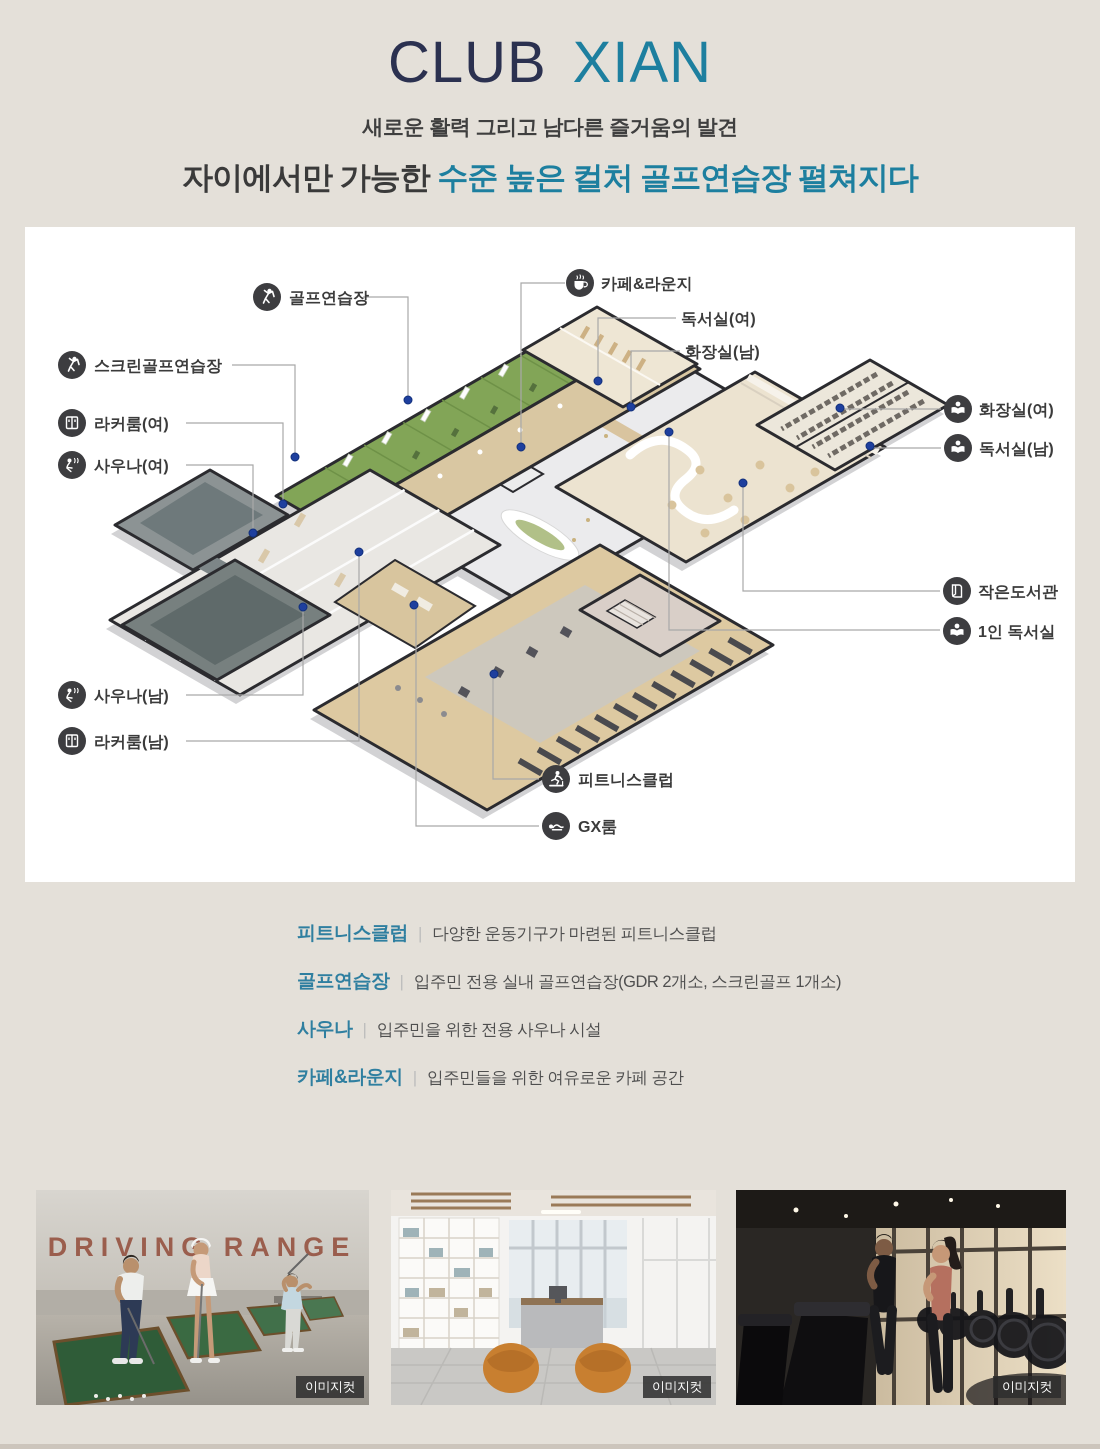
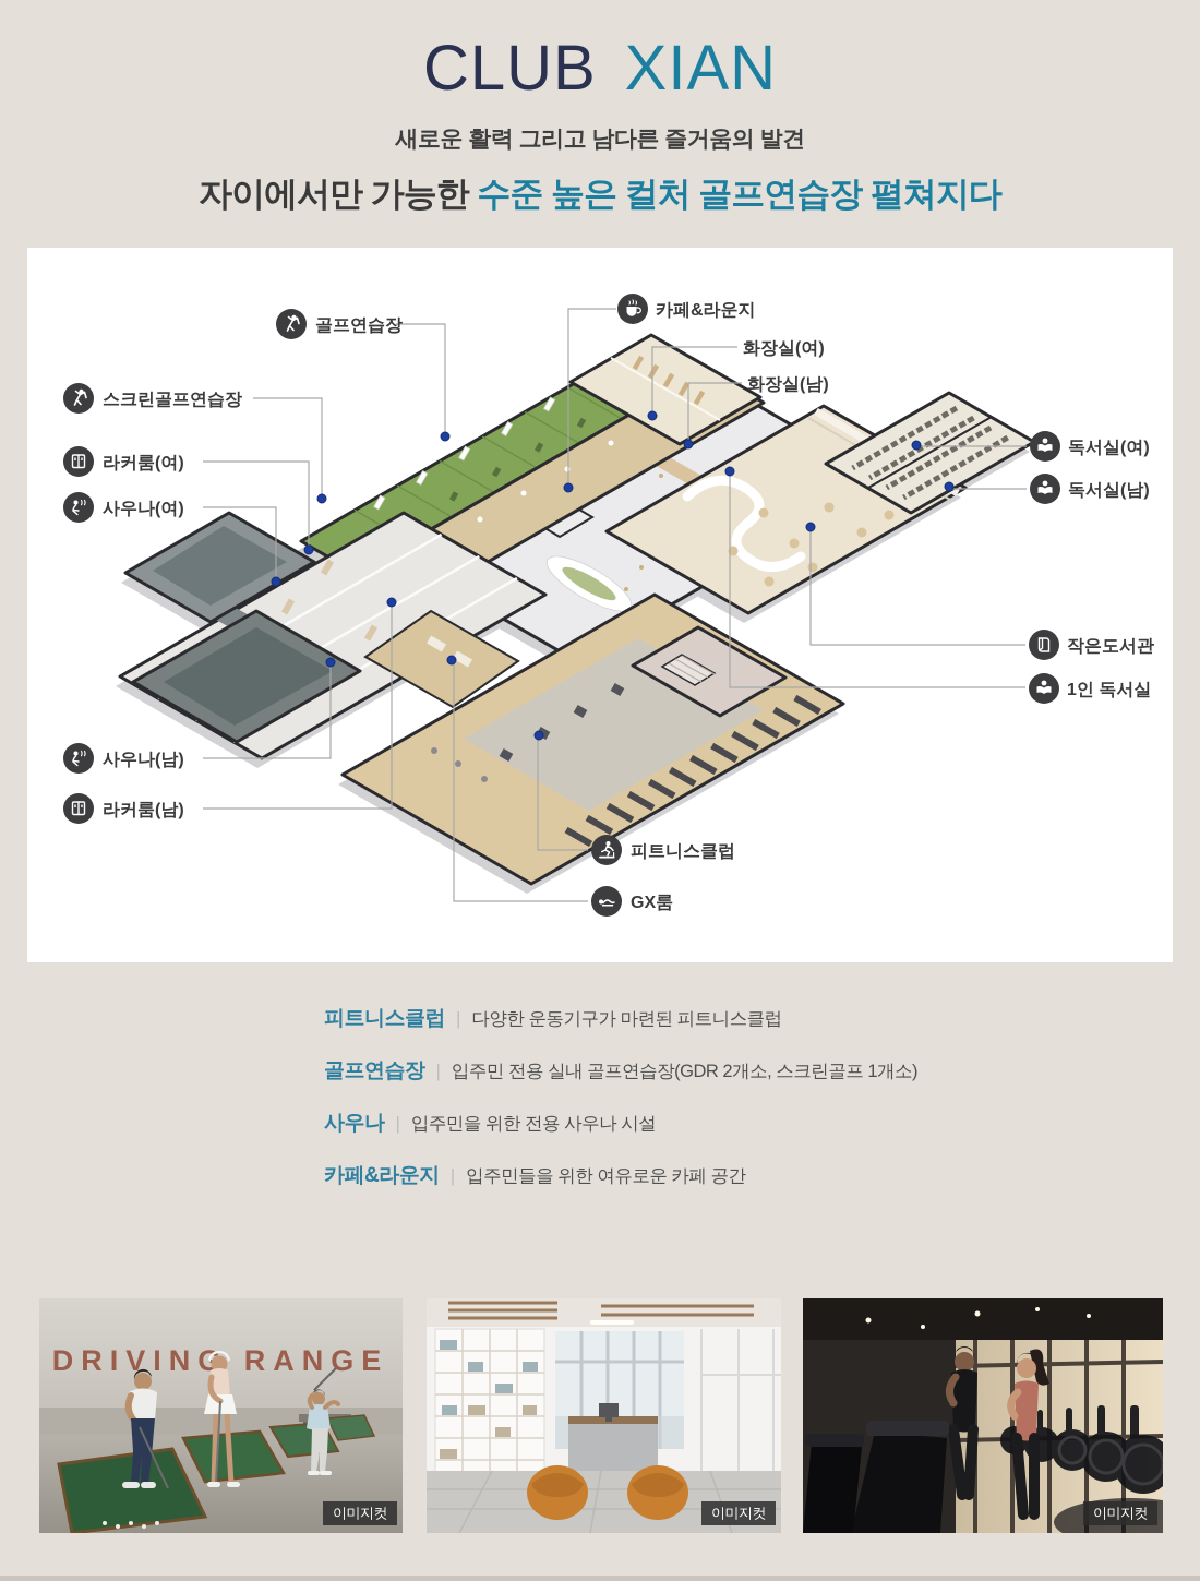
  CLUB XIAN
  새로운 활력 그리고 남다른 즐거움의 발견
  자이에서만 가능한 수준 높은 컬처 골프연습장 펼쳐지다
  골프연습장
  스크린골프연습장
  라커룸(여)
  사우나(여)
  사우나(남)
  라커룸(남)
  카페&라운지
- 독서실(여)
+ 화장실(여)
  화장실(남)
- 화장실(여)
+ 독서실(여)
  독서실(남)
  작은도서관
  1인 독서실
  피트니스클럽
  GX룸
  피트니스클럽 | 다양한 운동기구가 마련된 피트니스클럽
  골프연습장 | 입주민 전용 실내 골프연습장(GDR 2개소, 스크린골프 1개소)
  사우나 | 입주민을 위한 전용 사우나 시설
  카페&라운지 | 입주민들을 위한 여유로운 카페 공간
  DRIVIN RANGE
  이미지컷
  이미지컷
  이미지컷
